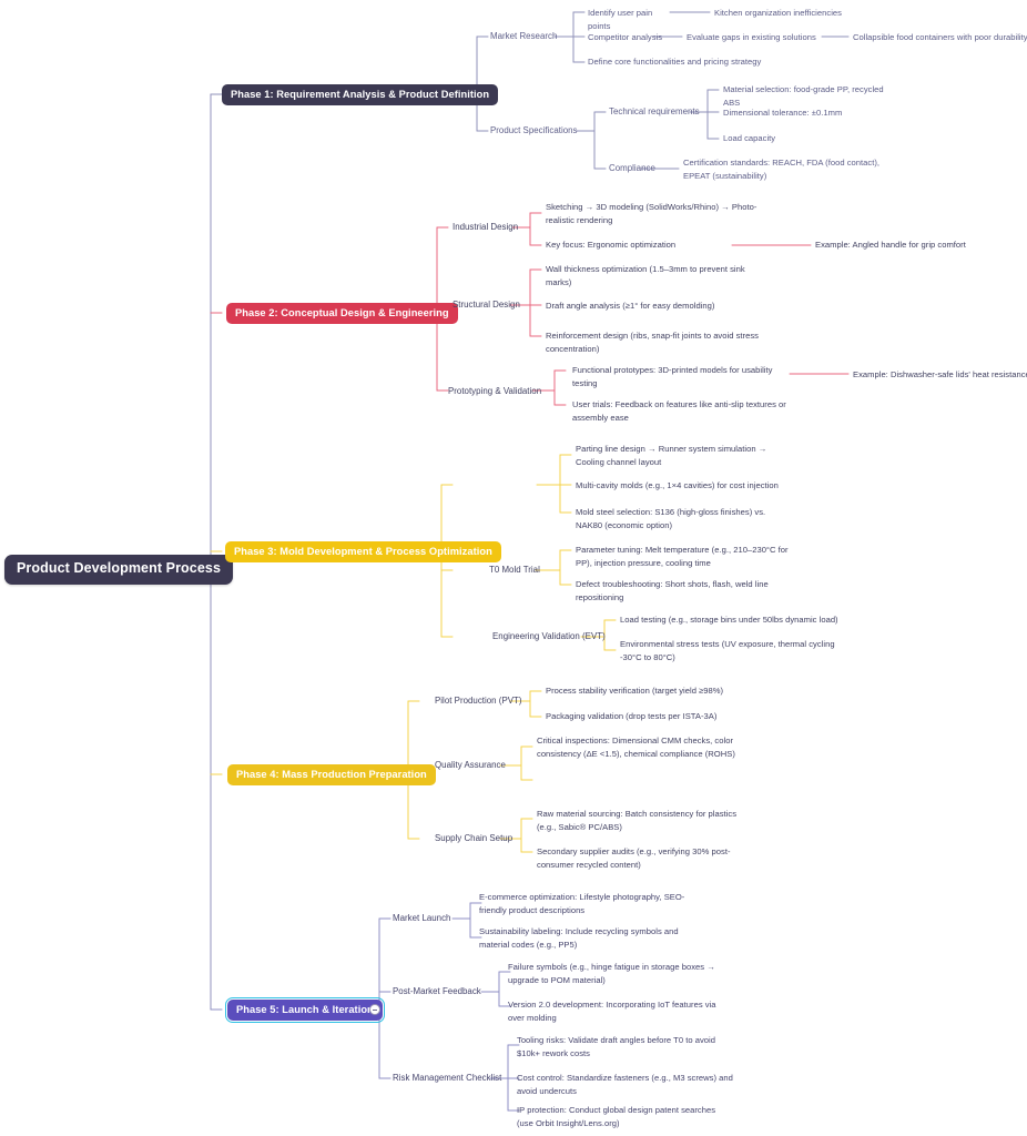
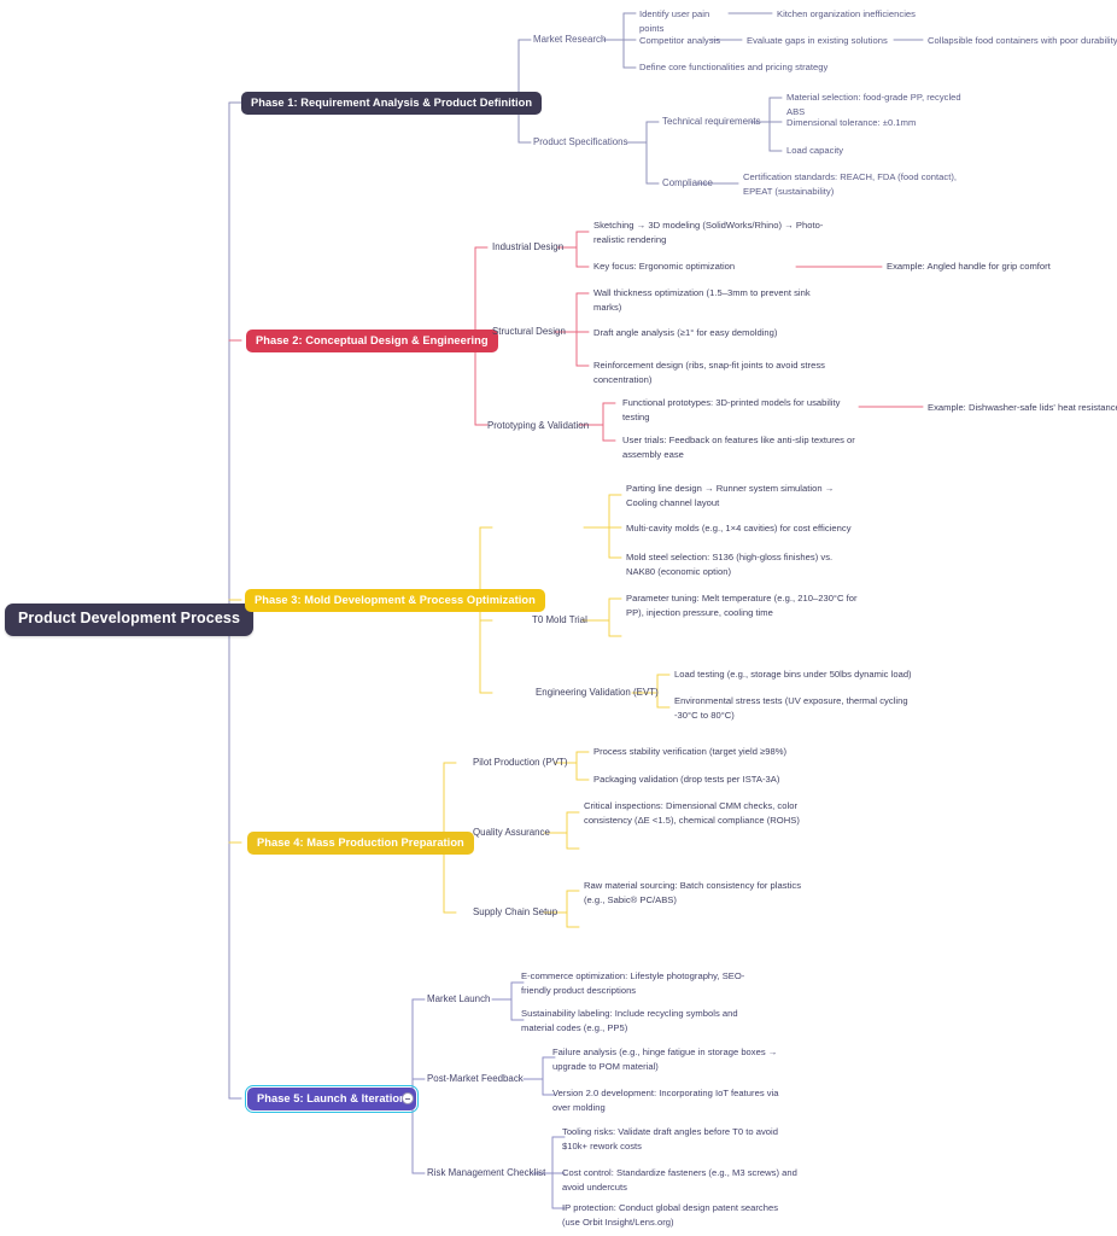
  Product Development Process
  Phase 1: Requirement Analysis & Product Definition
  Phase 2: Conceptual Design & Engineering
  Phase 3: Mold Development & Process Optimization
  Phase 4: Mass Production Preparation
  Phase 5: Launch & Iteratio
  Market Research
  Identify user pain points
  Kitchen organization inefficiencies
  Competitor analysis
  Evaluate gaps in existing solutions
  Collapsible food containers with poor durability
  Define core functionalities and pricing strategy
  Product Specifications
  Technical requirements
  Material selection: food-grade PP, recycled ABS
  Dimensional tolerance: ±0.1mm
  Load capacity
  Compliance
  Certification standards: REACH, FDA (food contact), EPEAT (sustainability)
  Industrial Design
  Sketching → 3D modeling (SolidWorks/Rhino) → Photo-realistic rendering
  Key focus: Ergonomic optimization
  Example: Angled handle for grip comfort
  Structural Design
  Wall thickness optimization (1.5–3mm to prevent sink marks)
  Draft angle analysis (≥1° for easy demolding)
  Reinforcement design (ribs, snap-fit joints to avoid stress concentration)
  Prototyping & Validation
  Functional prototypes: 3D-printed models for usability testing
  Example: Dishwasher-safe lids' heat resistanc
  User trials: Feedback on features like anti-slip textures or assembly ease
  Parting line design → Runner system simulation → Cooling channel layout
- Multi-cavity molds (e.g., 1×4 cavities) for cost injection
+ Multi-cavity molds (e.g., 1×4 cavities) for cost efficiency
  Mold steel selection: S136 (high-gloss finishes) vs. NAK80 (economic option)
  T0 Mold Trial
  Parameter tuning: Melt temperature (e.g., 210–230°C for PP), injection pressure, cooling time
- Defect troubleshooting: Short shots, flash, weld line repositioning
  Engineering Validation (EVT)
  Load testing (e.g., storage bins under 50lbs dynamic load)
  Environmental stress tests (UV exposure, thermal cycling -30°C to 80°C)
  Pilot Production (PVT)
  Process stability verification (target yield ≥98%)
  Packaging validation (drop tests per ISTA-3A)
  Quality Assurance
  Critical inspections: Dimensional CMM checks, color consistency (ΔE <1.5), chemical compliance (ROHS)
  Supply Chain Setup
  Raw material sourcing: Batch consistency for plastics (e.g., Sabic® PC/ABS)
- Secondary supplier audits (e.g., verifying 30% post-consumer recycled content)
  Market Launch
  E-commerce optimization: Lifestyle photography, SEO-friendly product descriptions
  Sustainability labeling: Include recycling symbols and material codes (e.g., PP5)
  Post-Market Feedback
- Failure symbols (e.g., hinge fatigue in storage boxes → upgrade to POM material)
+ Failure analysis (e.g., hinge fatigue in storage boxes → upgrade to POM material)
  Version 2.0 development: Incorporating IoT features via over molding
  Risk Management Checklist
  Tooling risks: Validate draft angles before T0 to avoid $10k+ rework costs
  Cost control: Standardize fasteners (e.g., M3 screws) and avoid undercuts
  IP protection: Conduct global design patent searches (use Orbit Insight/Lens.org)
